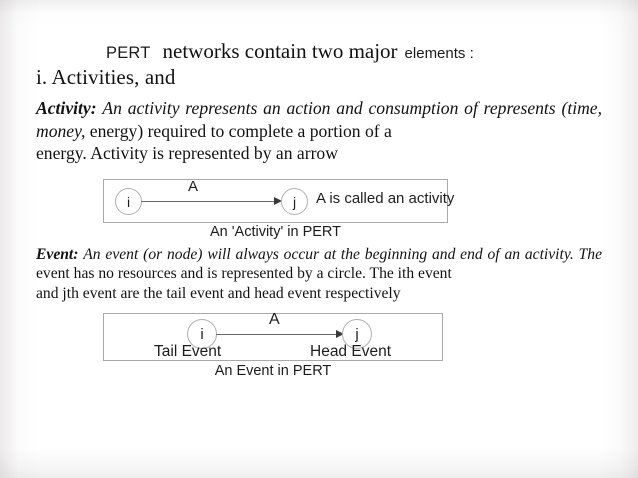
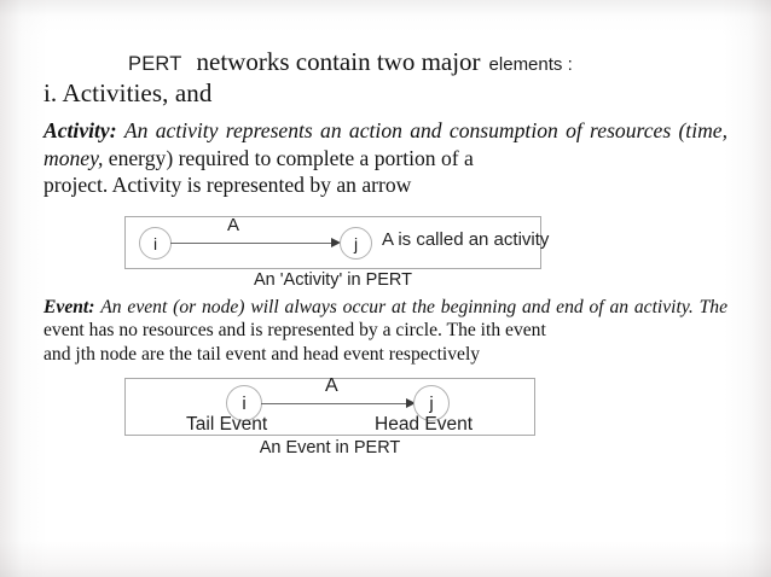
  PERT networks contain two major elements :
  i. Activities, and
- Activity: An activity represents an action and consumption of represents (time, money, energy) required to complete a portion of a
+ Activity: An activity represents an action and consumption of resources (time, money, energy) required to complete a portion of a
- energy. Activity is represented by an arrow
+ project. Activity is represented by an arrow
  i
  A
  j
  A is called an activity
  An 'Activity' in PERT
  Event: An event (or node) will always occur at the beginning and end of an activity. The event has no resources and is represented by a circle. The ith event
- and jth event are the tail event and head event respectively
+ and jth node are the tail event and head event respectively
  i
  A
  j
  Tail Event
  Head Event
  An Event in PERT
